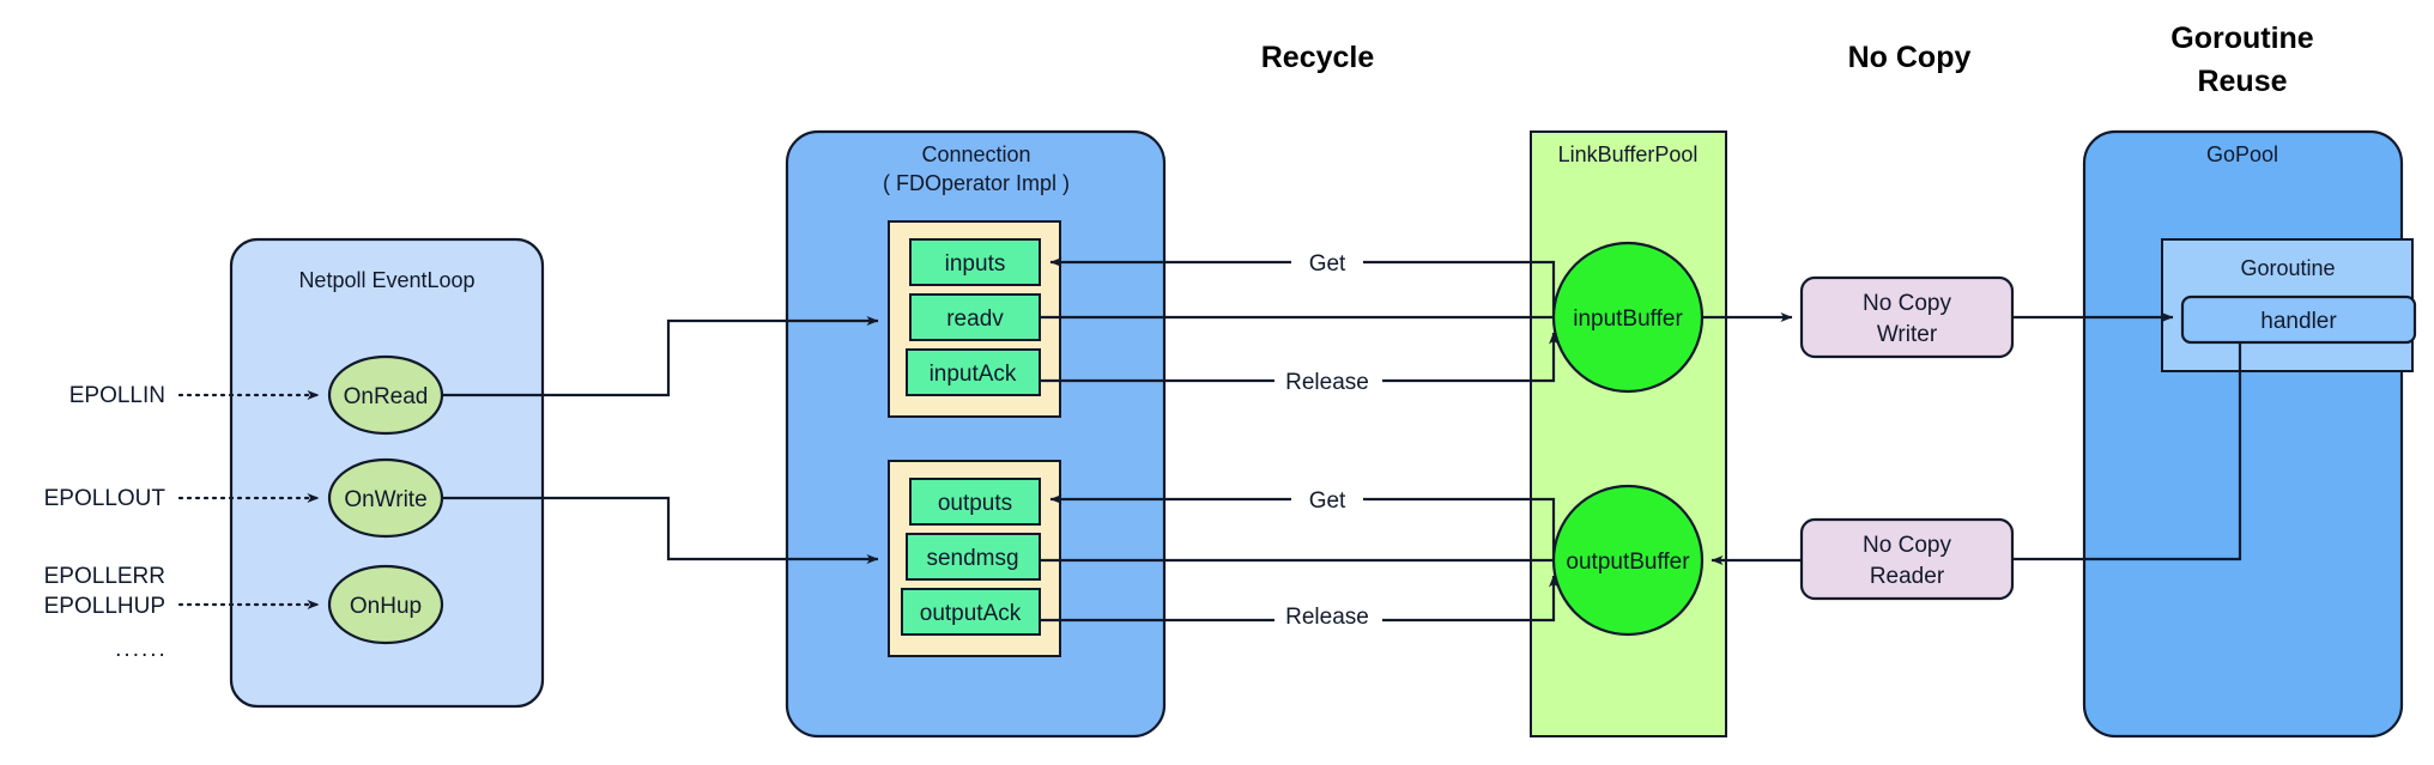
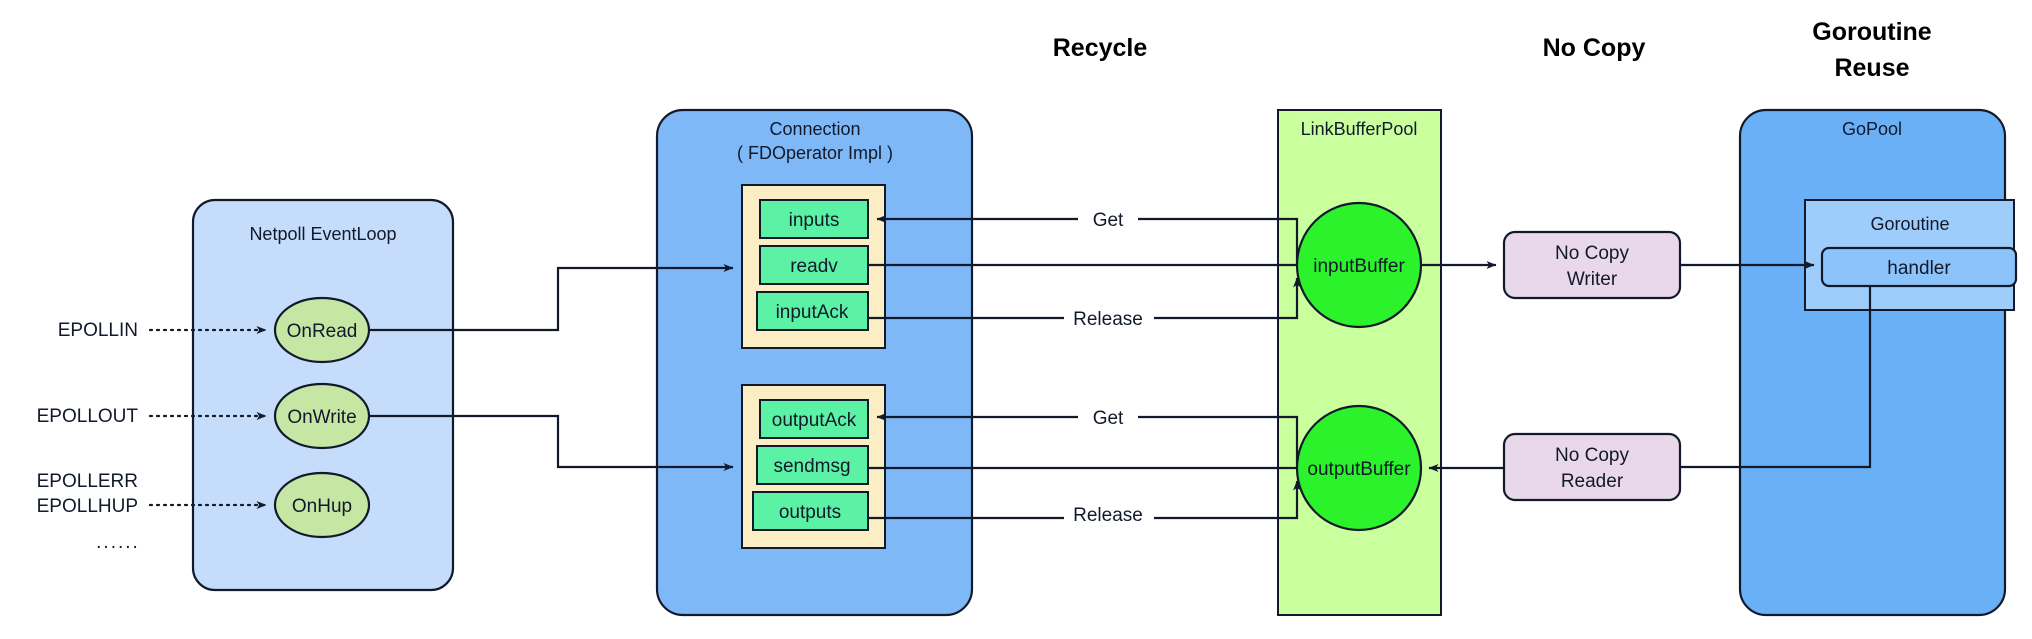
  Recycle
  No Copy
  Goroutine
  Reuse
  Netpoll EventLoop
  OnRead
  OnWrite
  OnHup
  EPOLLIN
  EPOLLOUT
  EPOLLERR
  EPOLLHUP
  ......
  Connection
  ( FDOperator Impl )
  inputs
  readv
  inputAck
- outputs
+ outputAck
  sendmsg
- outputAck
+ outputs
  LinkBufferPool
  Get
  Release
  Get
  Release
  inputBuffer
  outputBuffer
  No Copy
  Writer
  No Copy
  Reader
  GoPool
  Goroutine
  handler
